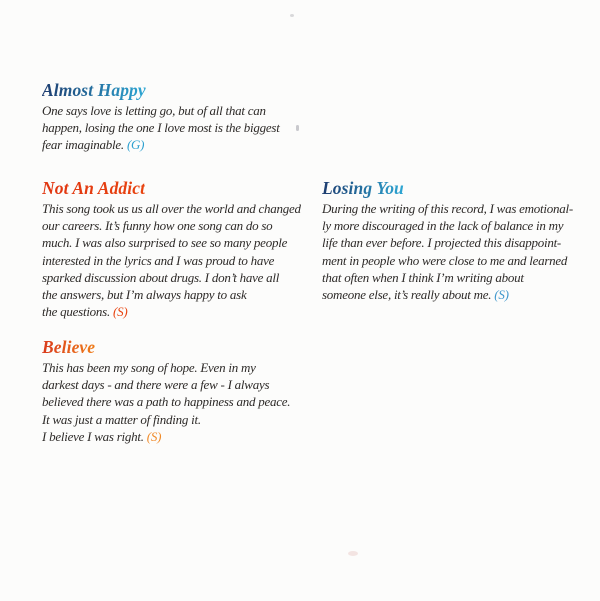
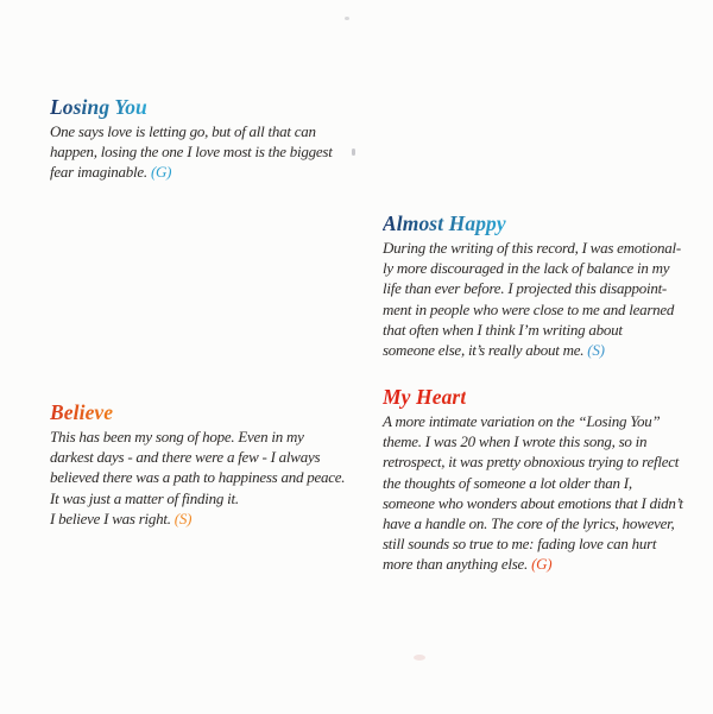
- Almost Happy
+ Losing You
  One says love is letting go, but of all that can
  happen, losing the one I love most is the biggest
  fear imaginable. (G)
- Not An Addict
- This song took us us all over the world and changed
- our careers. It’s funny how one song can do so
- much. I was also surprised to see so many people
- interested in the lyrics and I was proud to have
- sparked discussion about drugs. I don’t have all
- the answers, but I’m always happy to ask
- the questions. (S)
  Believe
  This has been my song of hope. Even in my
  darkest days - and there were a few - I always
  believed there was a path to happiness and peace.
  It was just a matter of finding it.
  I believe I was right. (S)
- Losing You
+ Almost Happy
  During the writing of this record, I was emotional-
  ly more discouraged in the lack of balance in my
  life than ever before. I projected this disappoint-
  ment in people who were close to me and learned
  that often when I think I’m writing about
  someone else, it’s really about me. (S)
+ My Heart
+ A more intimate variation on the “Losing You”
+ theme. I was 20 when I wrote this song, so in
+ retrospect, it was pretty obnoxious trying to reflect
+ the thoughts of someone a lot older than I,
+ someone who wonders about emotions that I didn’t
+ have a handle on. The core of the lyrics, however,
+ still sounds so true to me: fading love can hurt
+ more than anything else. (G)
